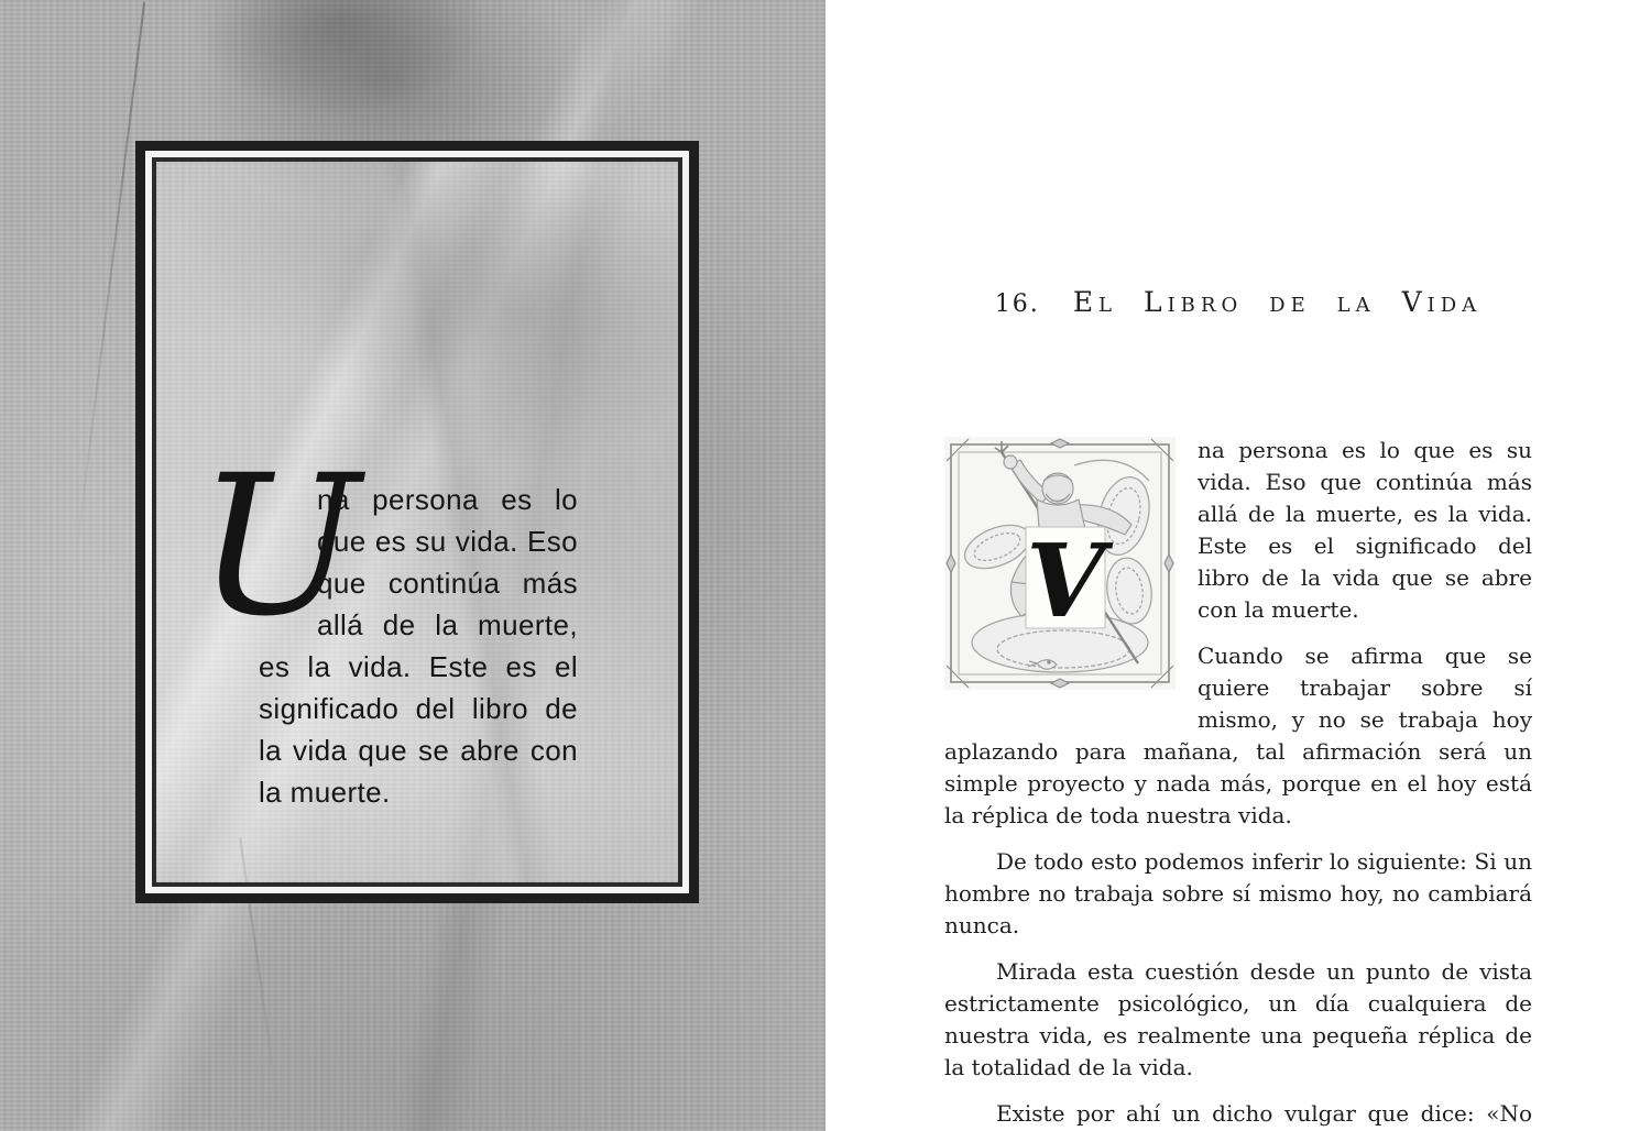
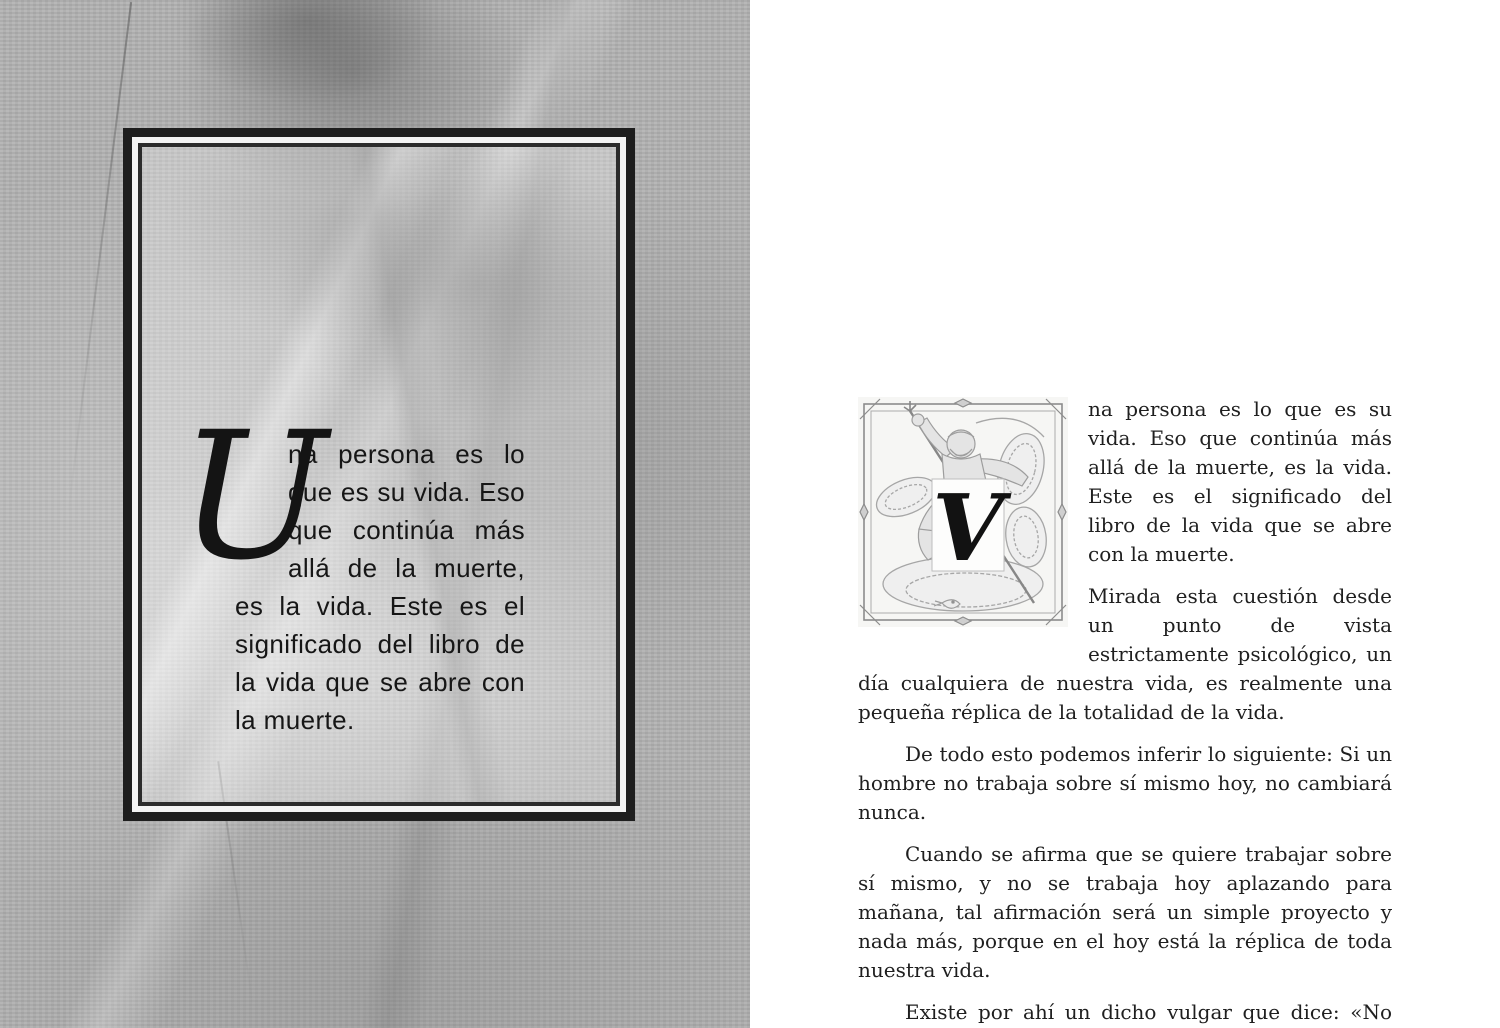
  U
  na persona es lo que es su vida. Eso que continúa más allá de la muerte, es la vida. Este es el significado del libro de la vida que se abre con la muerte.
- 16. El Libro de la Vida
  V
  na persona es lo que es su vida. Eso que continúa más allá de la muerte, es la vida. Este es el significado del libro de la vida que se abre con la muerte.
- Cuando se afirma que se quiere trabajar sobre sí mismo, y no se trabaja hoy aplazando para mañana, tal afirmación será un simple proyecto y nada más, porque en el hoy está la réplica de toda nuestra vida.
+ Mirada esta cuestión desde un punto de vista estrictamente psicológico, un día cualquiera de nuestra vida, es realmente una pequeña réplica de la totalidad de la vida.
  De todo esto podemos inferir lo siguiente: Si un hombre no trabaja sobre sí mismo hoy, no cambiará nunca.
- Mirada esta cuestión desde un punto de vista estrictamente psicológico, un día cualquiera de nuestra vida, es realmente una pequeña réplica de la totalidad de la vida.
+ Cuando se afirma que se quiere trabajar sobre sí mismo, y no se trabaja hoy aplazando para mañana, tal afirmación será un simple proyecto y nada más, porque en el hoy está la réplica de toda nuestra vida.
  Existe por ahí un dicho vulgar que dice: «No
